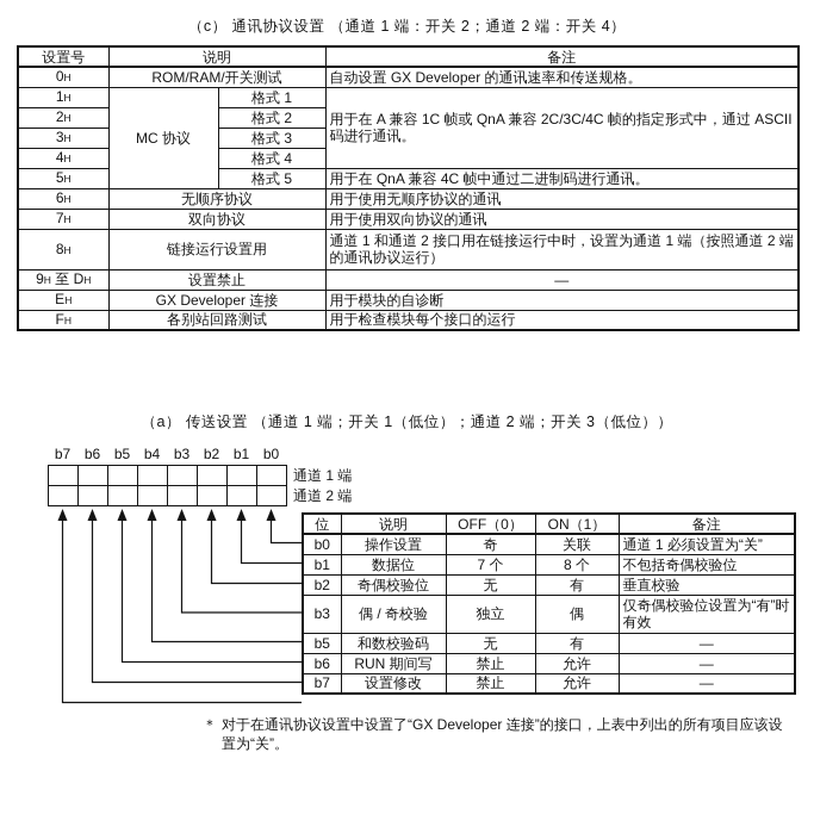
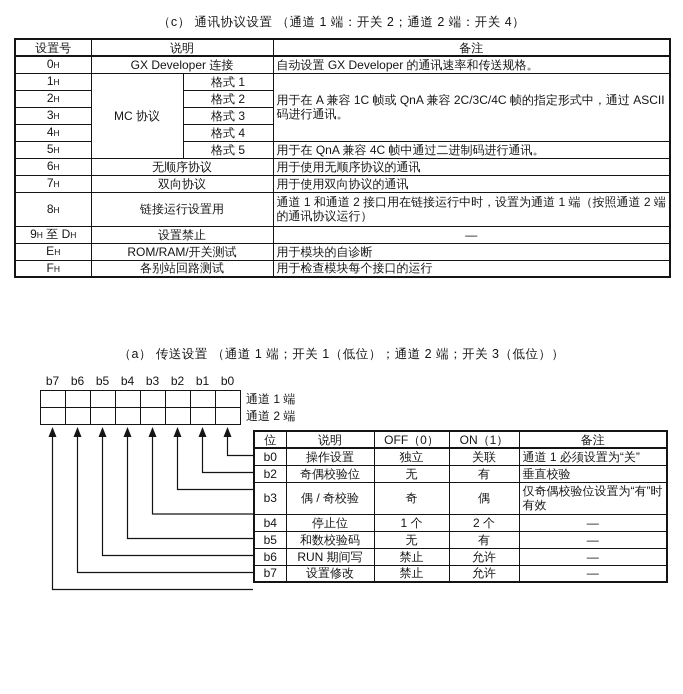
  （c） 通讯协议设置 （通道 1 端：开关 2；通道 2 端：开关 4）
  设置号	说明	备注
- 0H	ROM/RAM/开关测试	自动设置 GX Developer 的通讯速率和传送规格。
+ 0H	GX Developer 连接	自动设置 GX Developer 的通讯速率和传送规格。
  1H	MC 协议	格式 1	用于在 A 兼容 1C 帧或 QnA 兼容 2C/3C/4C 帧的指定形式中，通过 ASCII 码进行通讯。
  2H	格式 2
  3H	格式 3
  4H	格式 4
  5H	格式 5	用于在 QnA 兼容 4C 帧中通过二进制码进行通讯。
  6H	无顺序协议	用于使用无顺序协议的通讯
  7H	双向协议	用于使用双向协议的通讯
  8H	链接运行设置用	通道 1 和通道 2 接口用在链接运行中时，设置为通道 1 端（按照通道 2 端的通讯协议运行）
  9H 至 DH	设置禁止	—
- EH	GX Developer 连接	用于模块的自诊断
+ EH	ROM/RAM/开关测试	用于模块的自诊断
  FH	各别站回路测试	用于检查模块每个接口的运行
  （a） 传送设置 （通道 1 端；开关 1（低位）；通道 2 端；开关 3（低位））
  b7
  b6
  b5
  b4
  b3
  b2
  b1
  b0
  通道 1 端
  通道 2 端
  位	说明	OFF（0）	ON（1）	备注
- b0	操作设置	奇	关联	通道 1 必须设置为“关”
+ b0	操作设置	独立	关联	通道 1 必须设置为“关”
- b1	数据位	7 个	8 个	不包括奇偶校验位
  b2	奇偶校验位	无	有	垂直校验
- b3	偶 / 奇校验	独立	偶	仅奇偶校验位设置为“有”时有效
+ b3	偶 / 奇校验	奇	偶	仅奇偶校验位设置为“有”时有效
+ b4	停止位	1 个	2 个	—
  b5	和数校验码	无	有	—
  b6	RUN 期间写	禁止	允许	—
  b7	设置修改	禁止	允许	—
- ＊
- 对于在通讯协议设置中设置了“GX Developer 连接”的接口，上表中列出的所有项目应该设置为“关”。
